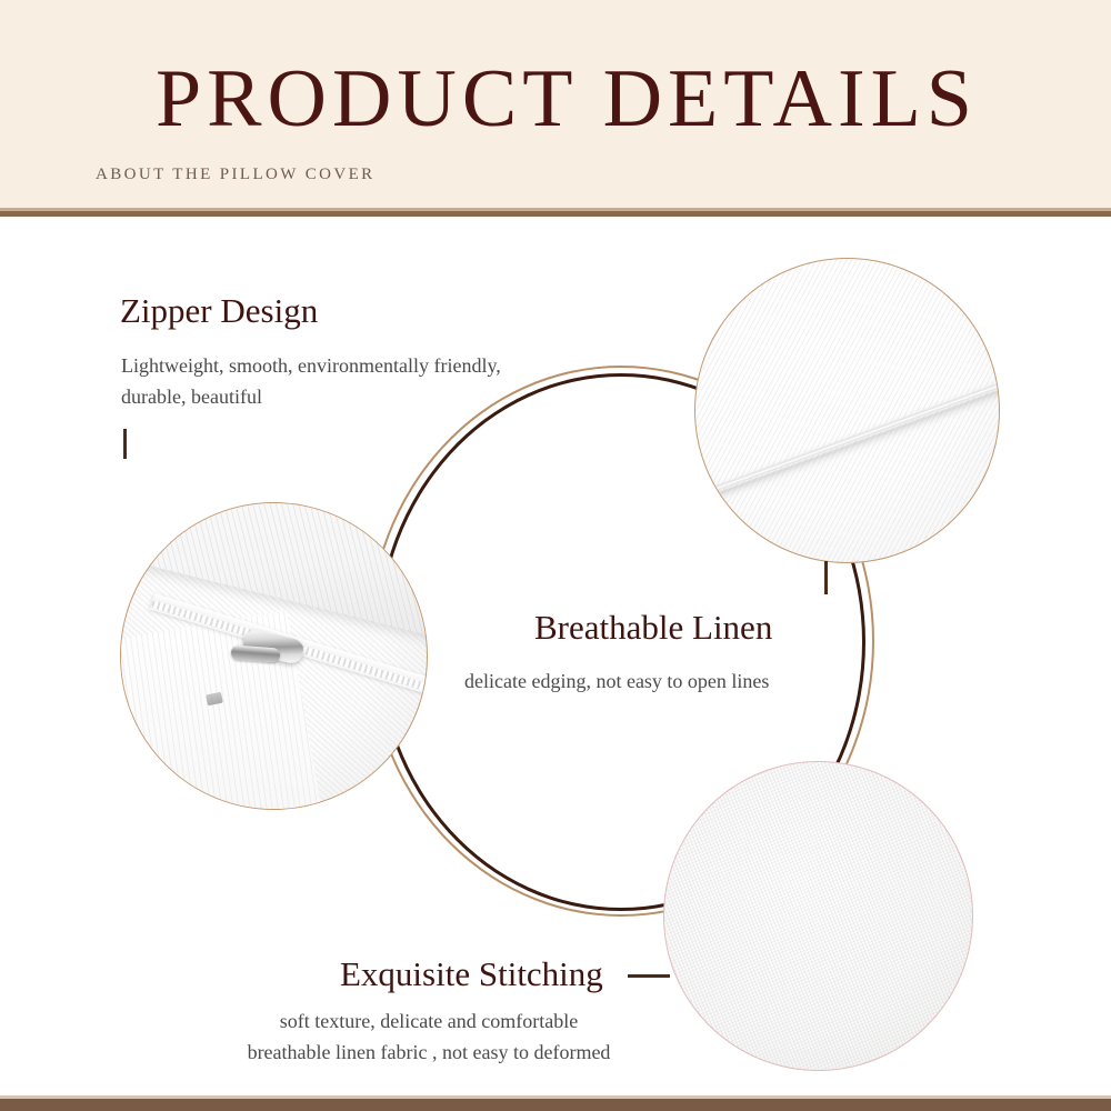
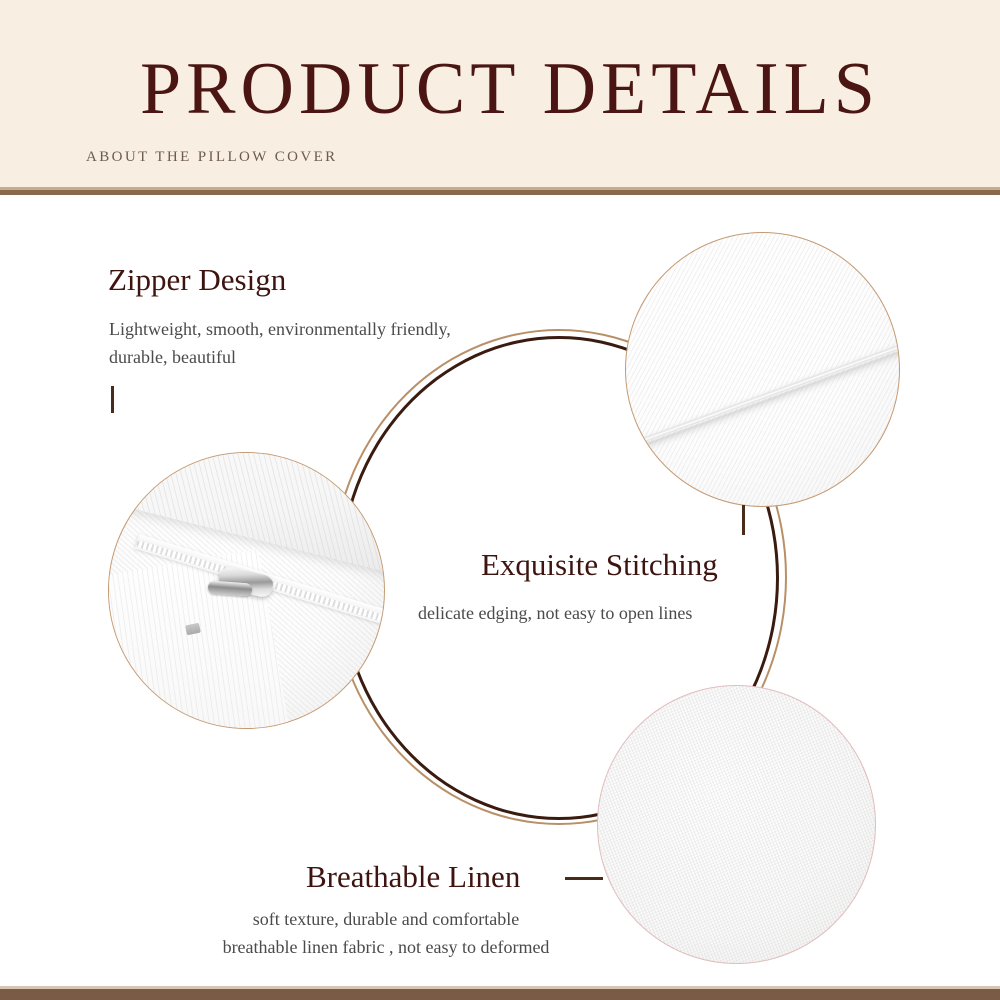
  PRODUCT DETAILS
  ABOUT THE PILLOW COVER
  Zipper Design
  Lightweight, smooth, environmentally friendly, durable, beautiful
- Breathable Linen
+ Exquisite Stitching
  delicate edging, not easy to open lines
- Exquisite Stitching
+ Breathable Linen
- soft texture, delicate and comfortable
+ soft texture, durable and comfortable
  breathable linen fabric , not easy to deformed
